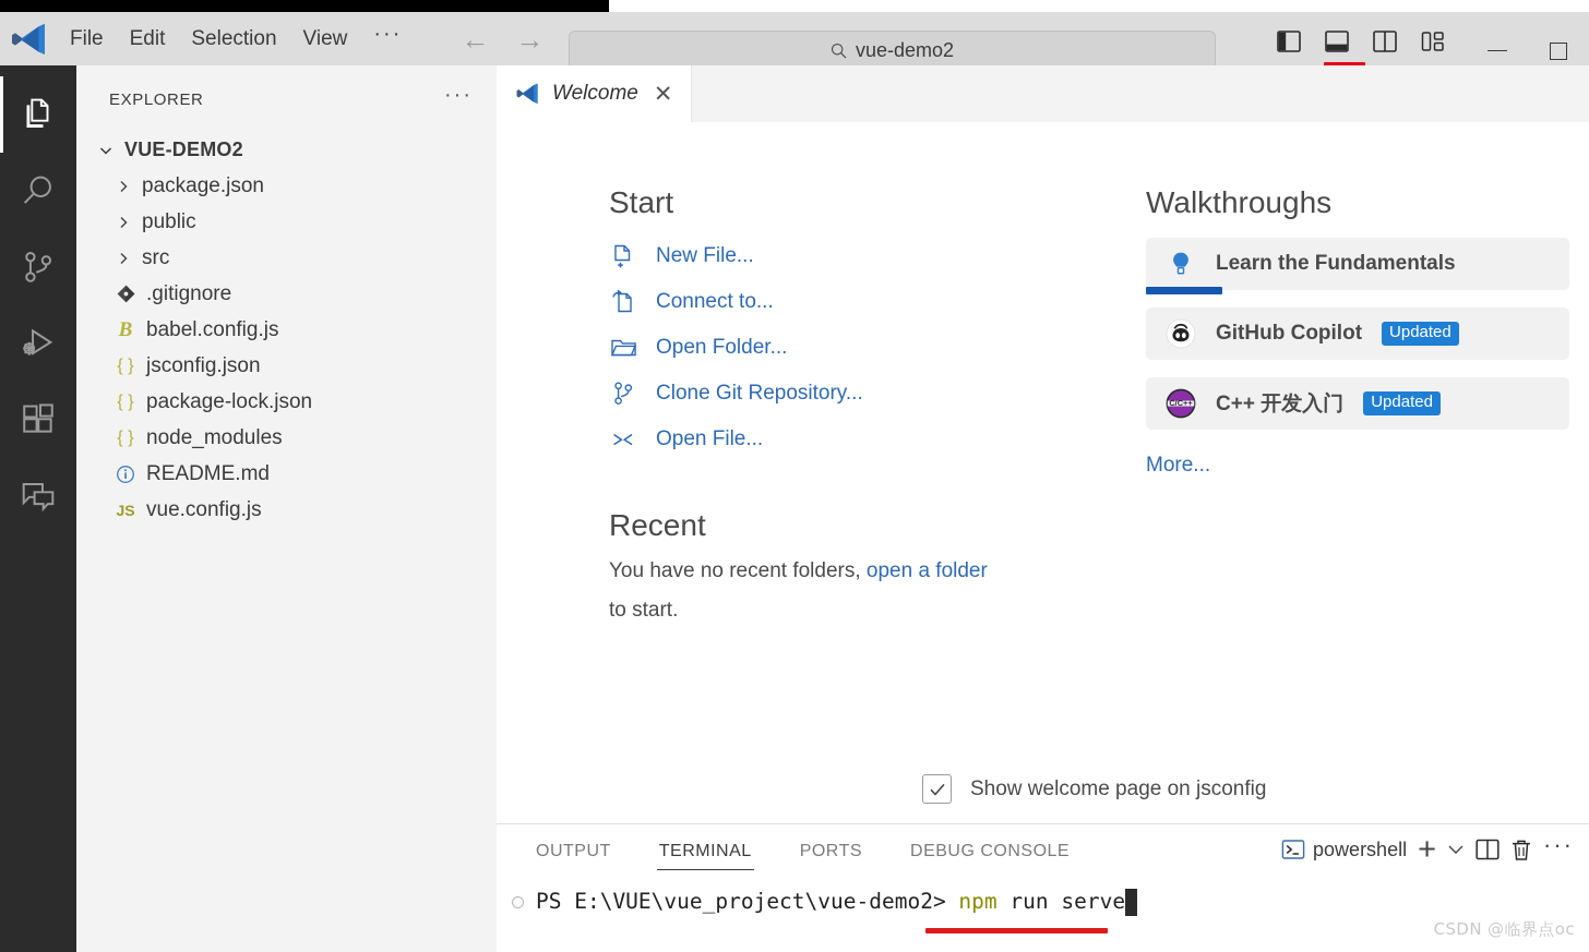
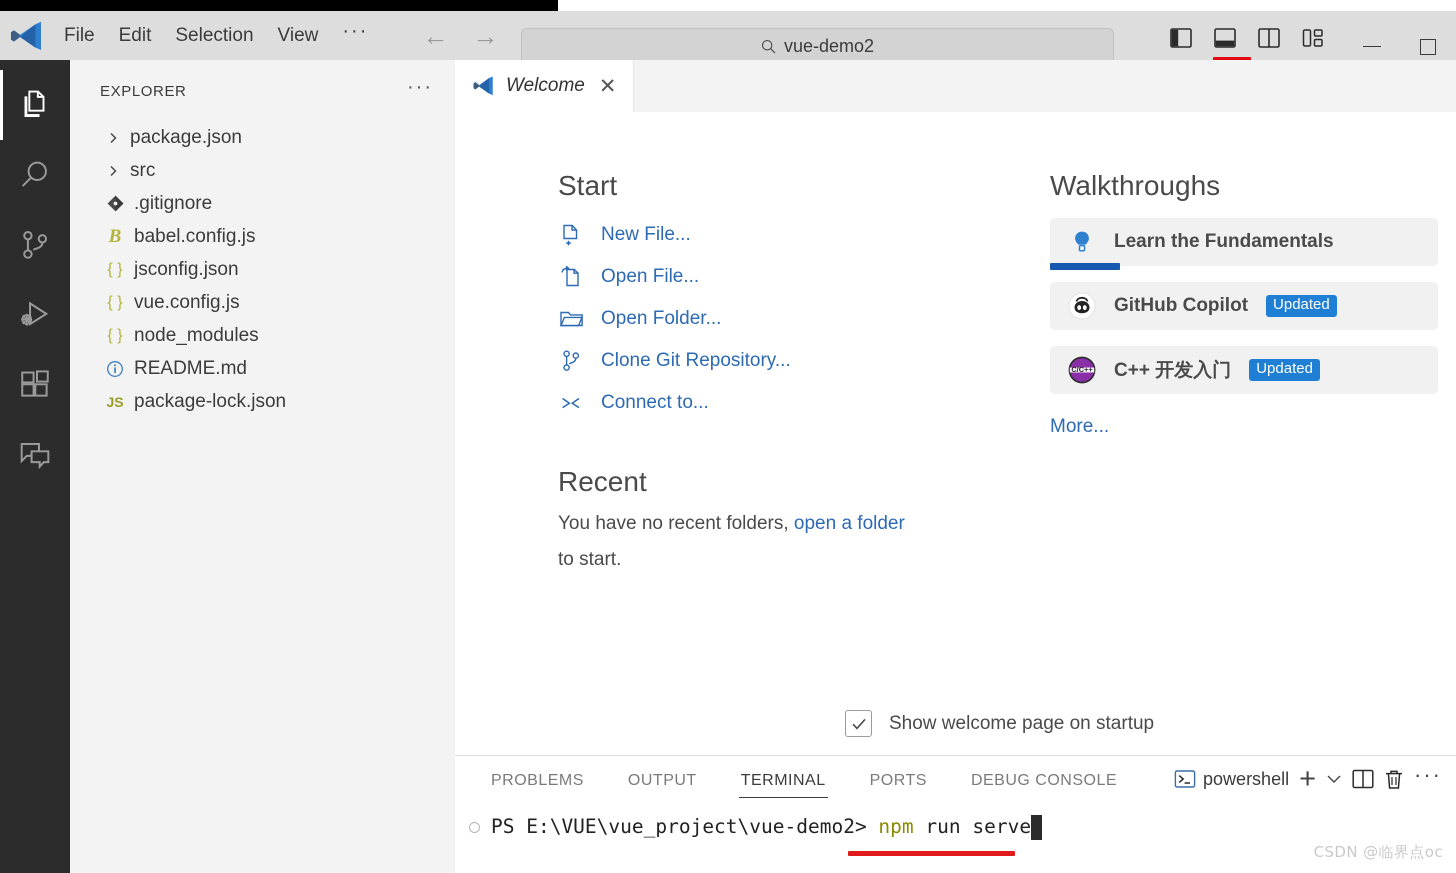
  File
  Edit
  Selection
  View
  ···
  ←
  →
  vue-demo2
  EXPLORER
  ···
- VUE-DEMO2
  package.json
- public
  src
  .gitignore
  B
  babel.config.js
  { }
  jsconfig.json
  { }
- package-lock.json
+ vue.config.js
  { }
  node_modules
  README.md
  JS
- vue.config.js
+ package-lock.json
  Welcome
  ✕
  Start
  New File...
- Connect to...
+ Open File...
  Open Folder...
  Clone Git Repository...
- Open File...
+ Connect to...
  Recent
  You have no recent folders, open a folder to start.
  Walkthroughs
  Learn the Fundamentals
  GitHub Copilot
  Updated
  C/C++
  C++ 开发入门
  Updated
  More...
- Show welcome page on jsconfig
+ Show welcome page on startup
+ PROBLEMS
  OUTPUT
  TERMINAL
  PORTS
  DEBUG CONSOLE
  powershell
  +
  ···
  PS E:\VUE\vue_project\vue-demo2>
  npm
  run serve
  CSDN @临界点oc
